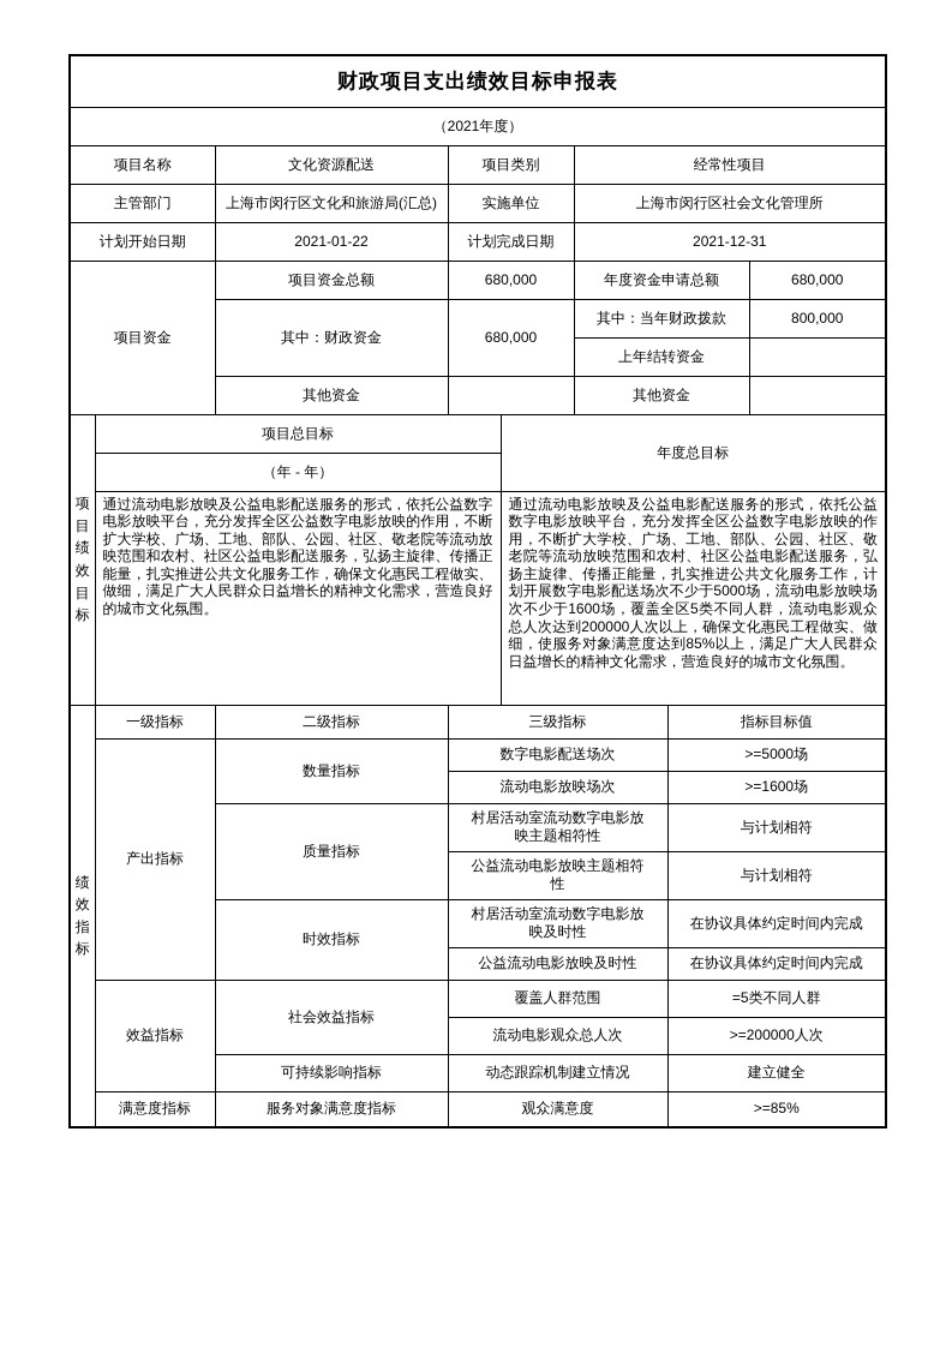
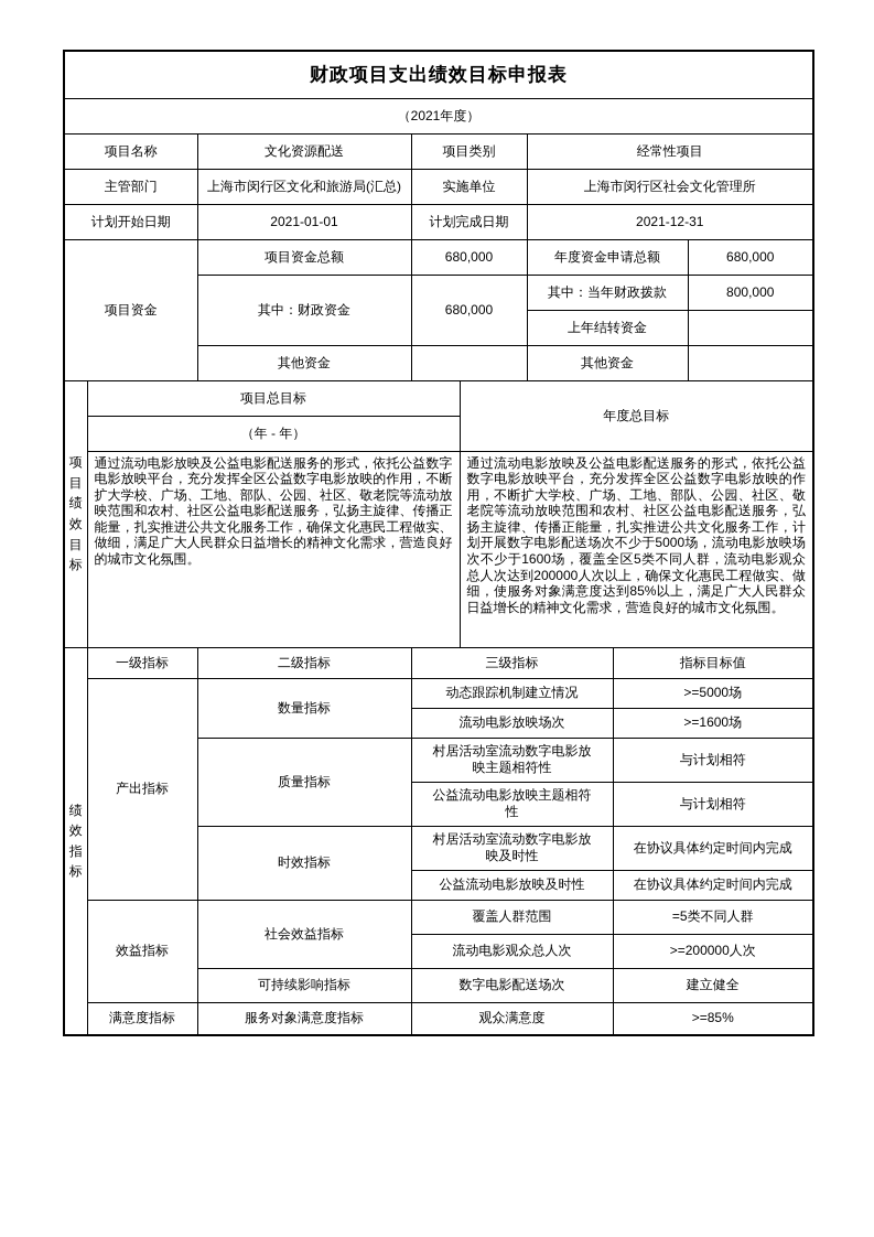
  财政项目支出绩效目标申报表
  （2021年度）
  项目名称	文化资源配送	项目类别	经常性项目
  主管部门	上海市闵行区文化和旅游局(汇总)	实施单位	上海市闵行区社会文化管理所
- 计划开始日期	2021-01-22	计划完成日期	2021-12-31
+ 计划开始日期	2021-01-01	计划完成日期	2021-12-31
  项目资金	项目资金总额	680,000	年度资金申请总额	680,000
  其中：财政资金	680,000	其中：当年财政拨款	800,000
  上年结转资金
  其他资金		其他资金
  项目绩效目标	项目总目标	年度总目标
  （年 - 年）
  通过流动电影放映及公益电影配送服务的形式，依托公益数字电影放映平台，充分发挥全区公益数字电影放映的作用，不断扩大学校、广场、工地、部队、公园、社区、敬老院等流动放映范围和农村、社区公益电影配送服务，弘扬主旋律、传播正能量，扎实推进公共文化服务工作，确保文化惠民工程做实、做细，满足广大人民群众日益增长的精神文化需求，营造良好的城市文化氛围。	通过流动电影放映及公益电影配送服务的形式，依托公益数字电影放映平台，充分发挥全区公益数字电影放映的作用，不断扩大学校、广场、工地、部队、公园、社区、敬老院等流动放映范围和农村、社区公益电影配送服务，弘扬主旋律、传播正能量，扎实推进公共文化服务工作，计划开展数字电影配送场次不少于5000场，流动电影放映场次不少于1600场，覆盖全区5类不同人群，流动电影观众总人次达到200000人次以上，确保文化惠民工程做实、做细，使服务对象满意度达到85%以上，满足广大人民群众日益增长的精神文化需求，营造良好的城市文化氛围。
  绩效指标	一级指标	二级指标	三级指标	指标目标值
- 产出指标	数量指标	数字电影配送场次	>=5000场
+ 产出指标	数量指标	动态跟踪机制建立情况	>=5000场
  流动电影放映场次	>=1600场
  质量指标	村居活动室流动数字电影放映主题相符性	与计划相符
  公益流动电影放映主题相符性	与计划相符
  时效指标	村居活动室流动数字电影放映及时性	在协议具体约定时间内完成
  公益流动电影放映及时性	在协议具体约定时间内完成
  效益指标	社会效益指标	覆盖人群范围	=5类不同人群
  流动电影观众总人次	>=200000人次
- 可持续影响指标	动态跟踪机制建立情况	建立健全
+ 可持续影响指标	数字电影配送场次	建立健全
  满意度指标	服务对象满意度指标	观众满意度	>=85%
